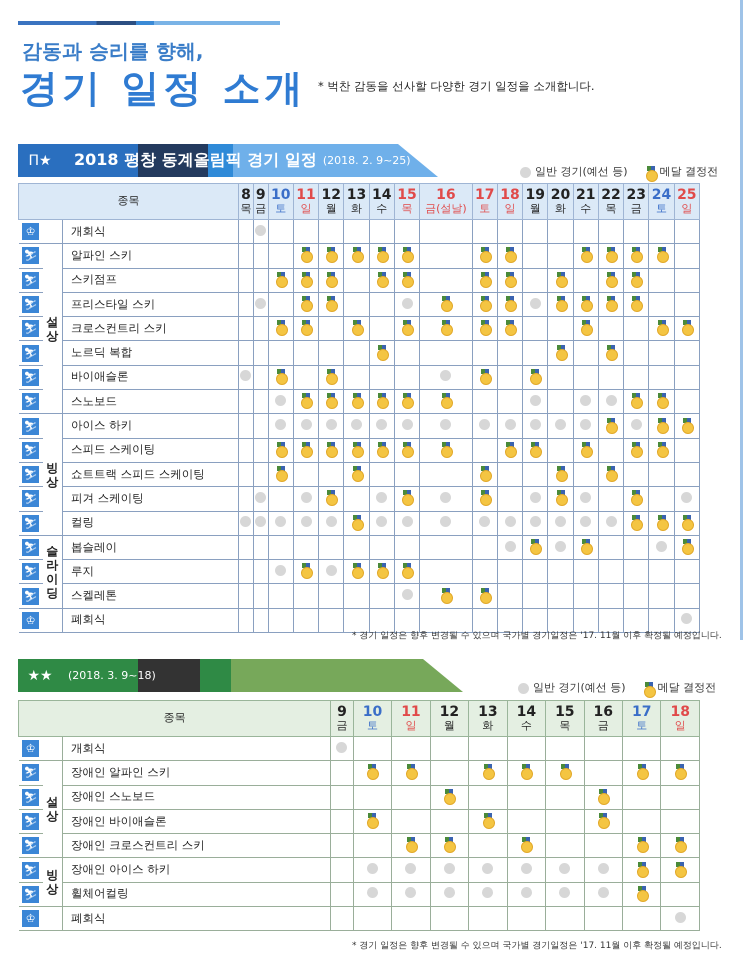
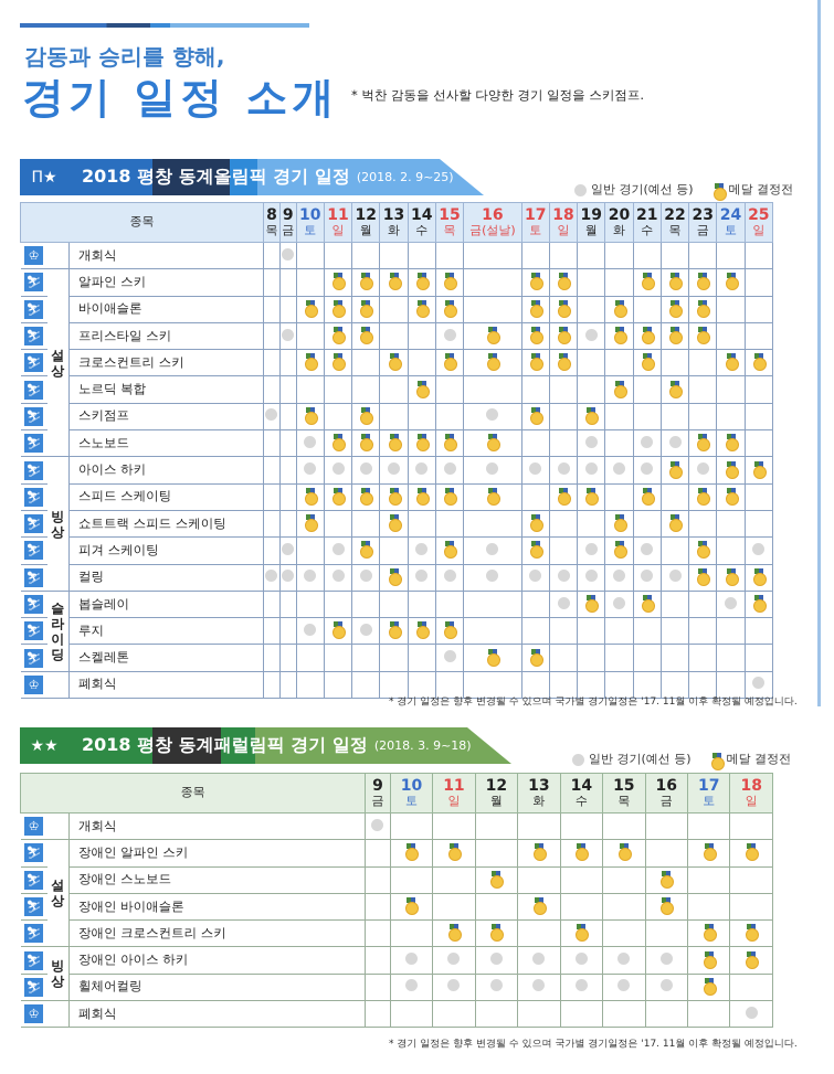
  감동과 승리를 향해,
  경기 일정 소개
- * 벅찬 감동을 선사할 다양한 경기 일정을 소개합니다.
+ * 벅찬 감동을 선사할 다양한 경기 일정을 스키점프.
  Π★
  2018 평창 동계올림픽 경기 일정
  (2018. 2. 9~25)
  일반 경기(예선 등)
  메달 결정전
  종목	8목	9금	10토	11일	12월	13화	14수	15목	16금(설날)	17토	18일	19월	20화	21수	22목	23금	24토	25일
  ♔		개회식
  ⛷	설상	알파인 스키
- ⛷	스키점프
+ ⛷	바이애슬론
  ⛷	프리스타일 스키
  ⛷	크로스컨트리 스키
  ⛷	노르딕 복합
- ⛷	바이애슬론
+ ⛷	스키점프
  ⛷	스노보드
  ⛷	빙상	아이스 하키
  ⛷	스피드 스케이팅
  ⛷	쇼트트랙 스피드 스케이팅
  ⛷	피겨 스케이팅
  ⛷	컬링
  ⛷	슬라이딩	봅슬레이
  ⛷	루지
  ⛷	스켈레톤
  ♔		폐회식
  * 경기 일정은 향후 변경될 수 있으며 국가별 경기일정은 '17. 11월 이후 확정될 예정입니다.
  ★★
+ 2018 평창 동계패럴림픽 경기 일정
  (2018. 3. 9~18)
  일반 경기(예선 등)
  메달 결정전
  종목	9금	10토	11일	12월	13화	14수	15목	16금	17토	18일
  ♔		개회식
  ⛷	설상	장애인 알파인 스키
  ⛷	장애인 스노보드
  ⛷	장애인 바이애슬론
  ⛷	장애인 크로스컨트리 스키
  ⛷	빙상	장애인 아이스 하키
  ⛷	휠체어컬링
  ♔		폐회식
  * 경기 일정은 향후 변경될 수 있으며 국가별 경기일정은 '17. 11월 이후 확정될 예정입니다.
